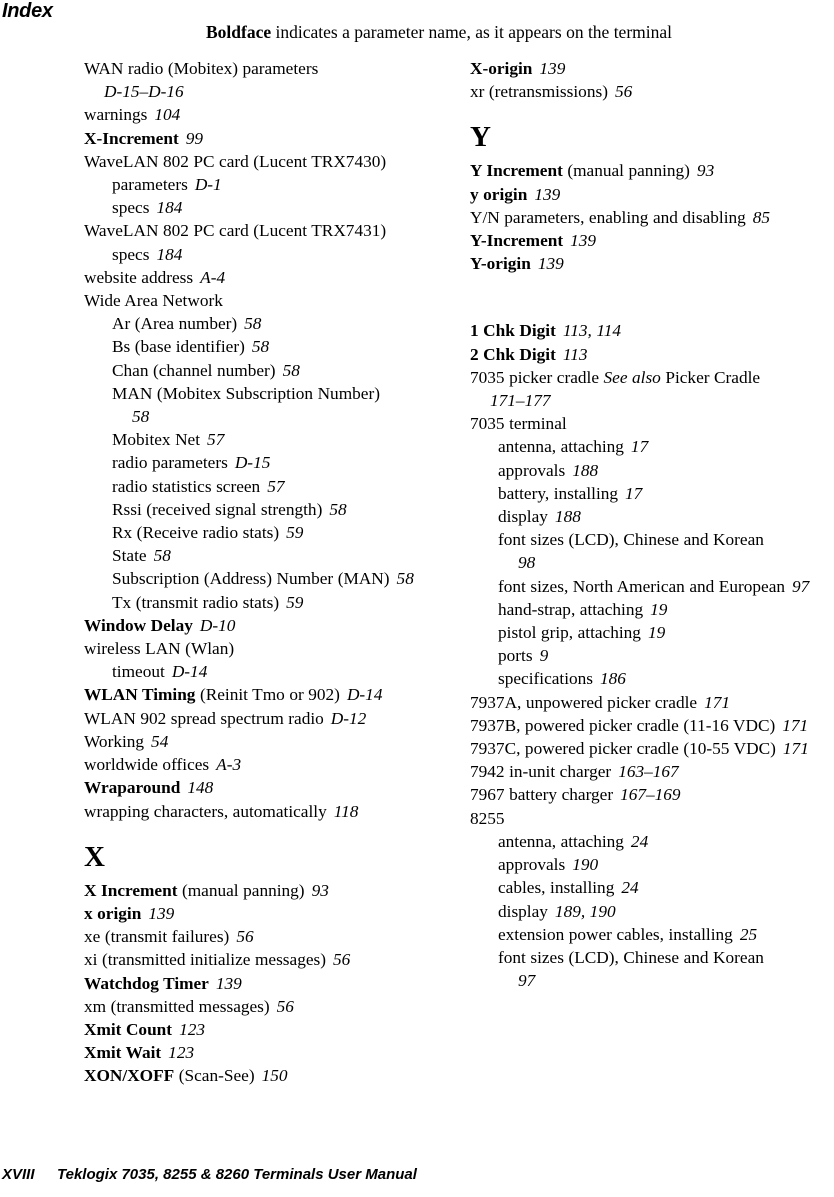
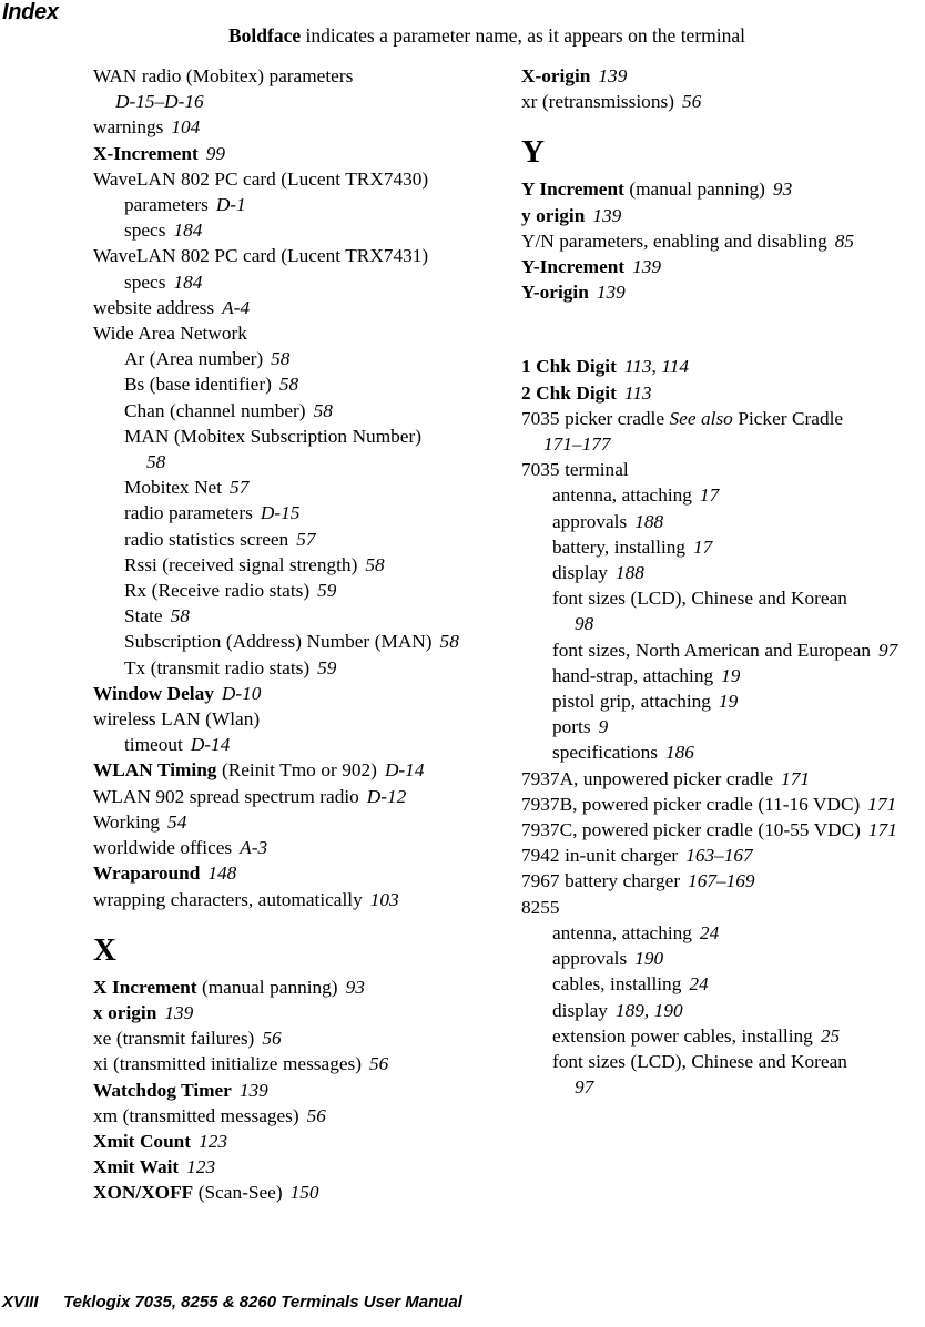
  Index
  Boldface indicates a parameter name, as it appears on the terminal
  WAN radio (Mobitex) parameters
  D-15–D-16
  warnings 104
  X-Increment 99
  WaveLAN 802 PC card (Lucent TRX7430)
  parameters D-1
  specs 184
  WaveLAN 802 PC card (Lucent TRX7431)
  specs 184
  website address A-4
  Wide Area Network
  Ar (Area number) 58
  Bs (base identifier) 58
  Chan (channel number) 58
  MAN (Mobitex Subscription Number)
  58
  Mobitex Net 57
  radio parameters D-15
  radio statistics screen 57
  Rssi (received signal strength) 58
  Rx (Receive radio stats) 59
  State 58
  Subscription (Address) Number (MAN) 58
  Tx (transmit radio stats) 59
  Window Delay D-10
  wireless LAN (Wlan)
  timeout D-14
  WLAN Timing (Reinit Tmo or 902) D-14
  WLAN 902 spread spectrum radio D-12
  Working 54
  worldwide offices A-3
  Wraparound 148
- wrapping characters, automatically 118
+ wrapping characters, automatically 103
  X
  X Increment (manual panning) 93
  x origin 139
  xe (transmit failures) 56
  xi (transmitted initialize messages) 56
  Watchdog Timer 139
  xm (transmitted messages) 56
  Xmit Count 123
  Xmit Wait 123
  XON/XOFF (Scan-See) 150
  X-origin 139
  xr (retransmissions) 56
  Y
  Y Increment (manual panning) 93
  y origin 139
  Y/N parameters, enabling and disabling 85
  Y-Increment 139
  Y-origin 139
  1 Chk Digit 113, 114
  2 Chk Digit 113
  7035 picker cradle See also Picker Cradle
  171–177
  7035 terminal
  antenna, attaching 17
  approvals 188
  battery, installing 17
  display 188
  font sizes (LCD), Chinese and Korean
  98
  font sizes, North American and European 97
  hand-strap, attaching 19
  pistol grip, attaching 19
  ports 9
  specifications 186
  7937A, unpowered picker cradle 171
  7937B, powered picker cradle (11-16 VDC) 171
  7937C, powered picker cradle (10-55 VDC) 171
  7942 in-unit charger 163–167
  7967 battery charger 167–169
  8255
  antenna, attaching 24
  approvals 190
  cables, installing 24
  display 189, 190
  extension power cables, installing 25
  font sizes (LCD), Chinese and Korean
  97
  XVIII
  Teklogix 7035, 8255 & 8260 Terminals User Manual
